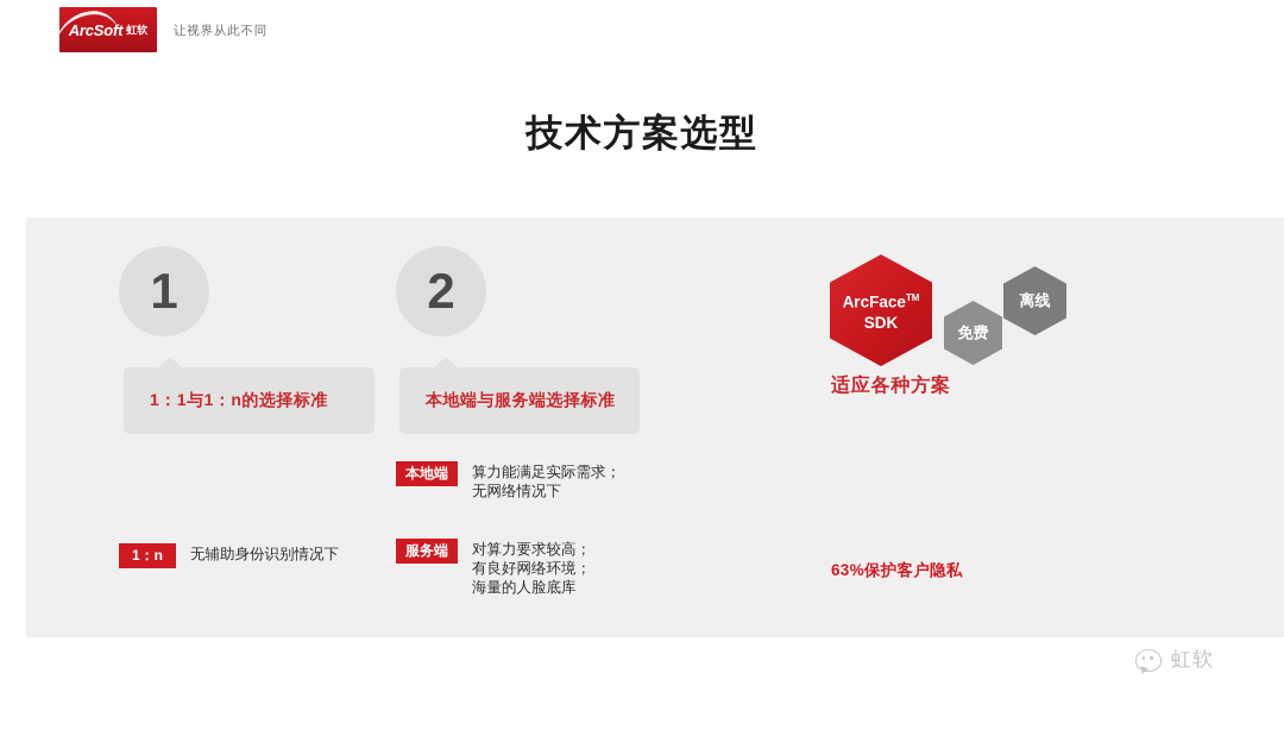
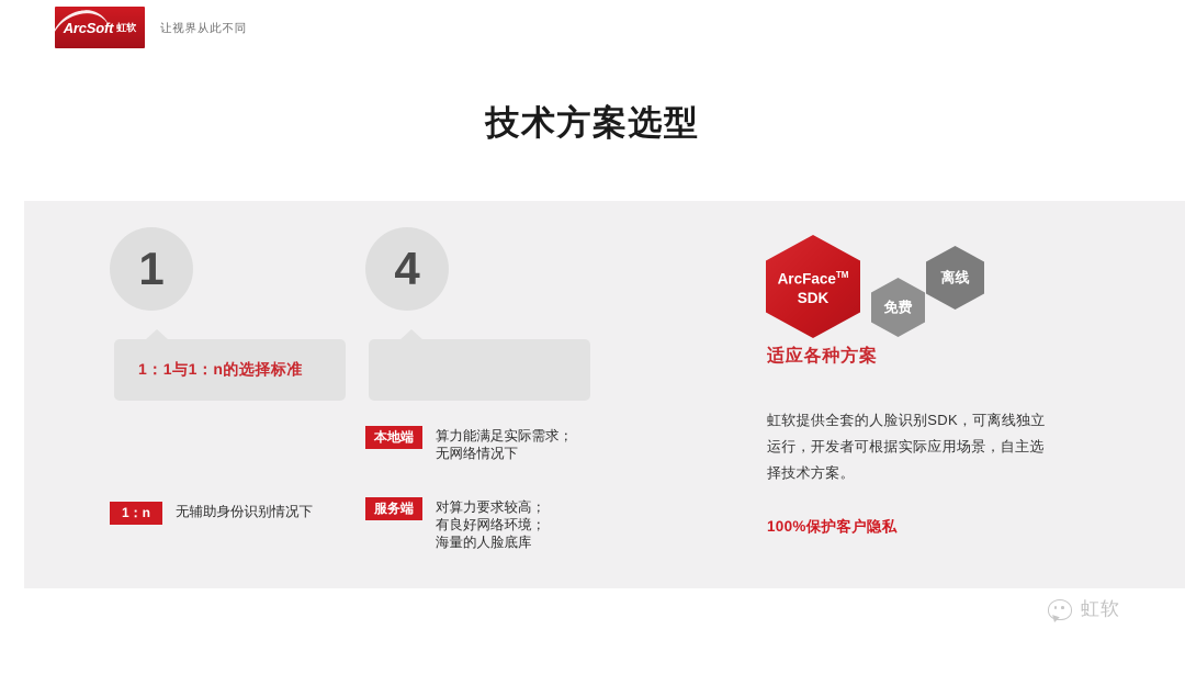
  ArcSoft
  虹软
  让视界从此不同
  技术方案选型
  1
  1：1与1：n的选择标准
  1：n
  无辅助身份识别情况下
- 2
+ 4
- 本地端与服务端选择标准
  本地端
  算力能满足实际需求；
  无网络情况下
  服务端
  对算力要求较高；
  有良好网络环境；
  海量的人脸底库
  离线
  免费
  ArcFaceTM
  SDK
  适应各种方案
+ 虹软提供全套的人脸识别SDK，可离线独立
+ 运行，开发者可根据实际应用场景，自主选
+ 择技术方案。
- 63%保护客户隐私
+ 100%保护客户隐私
  虹软
